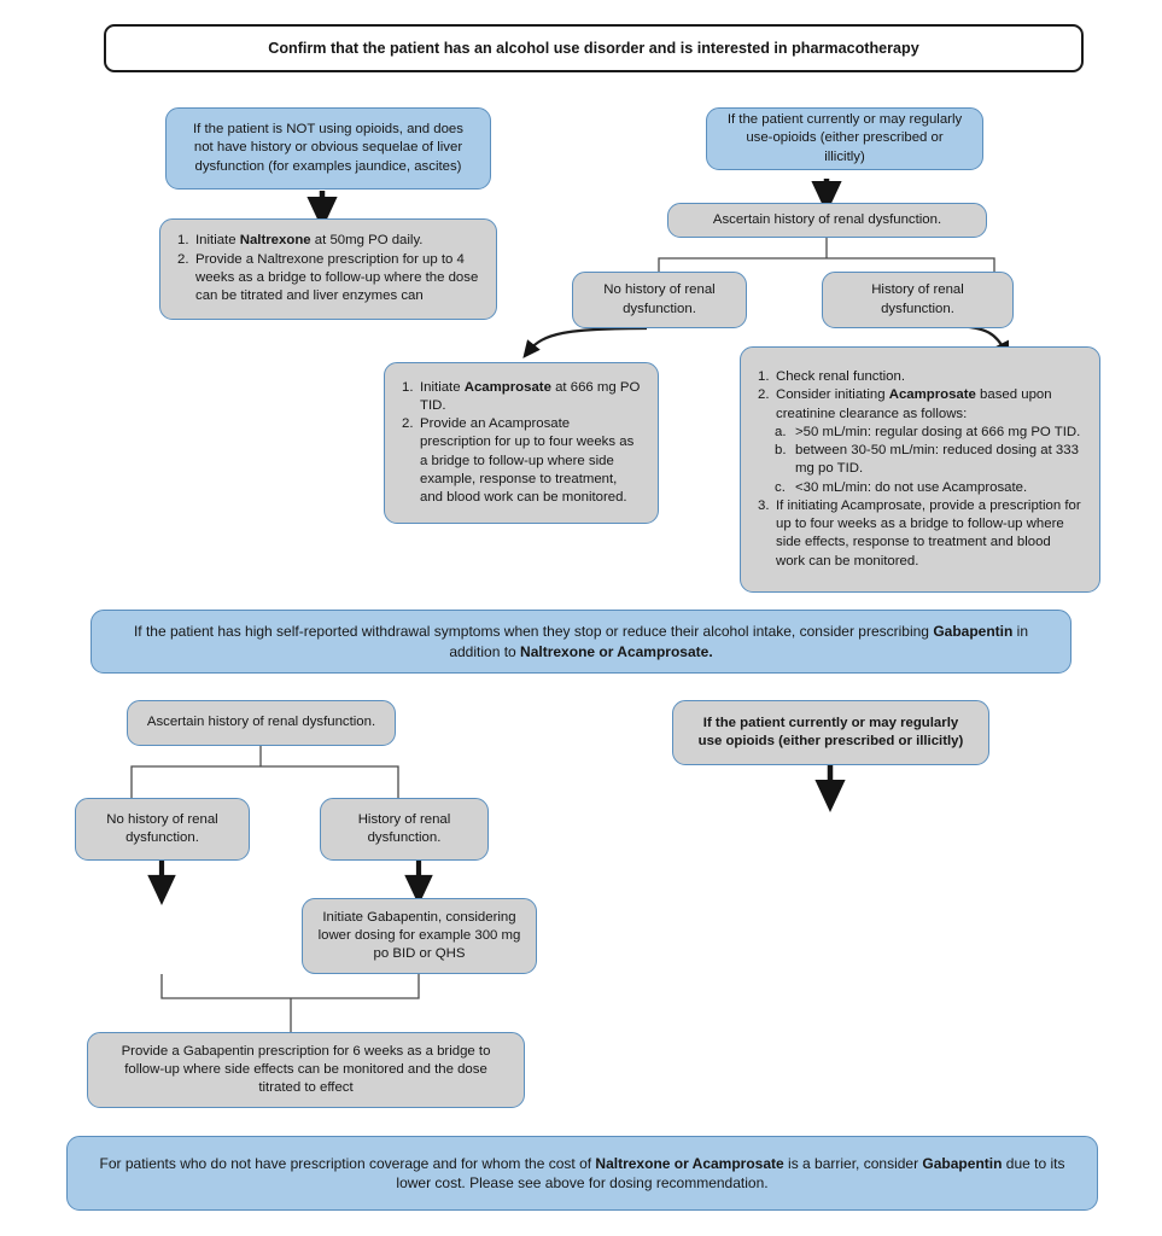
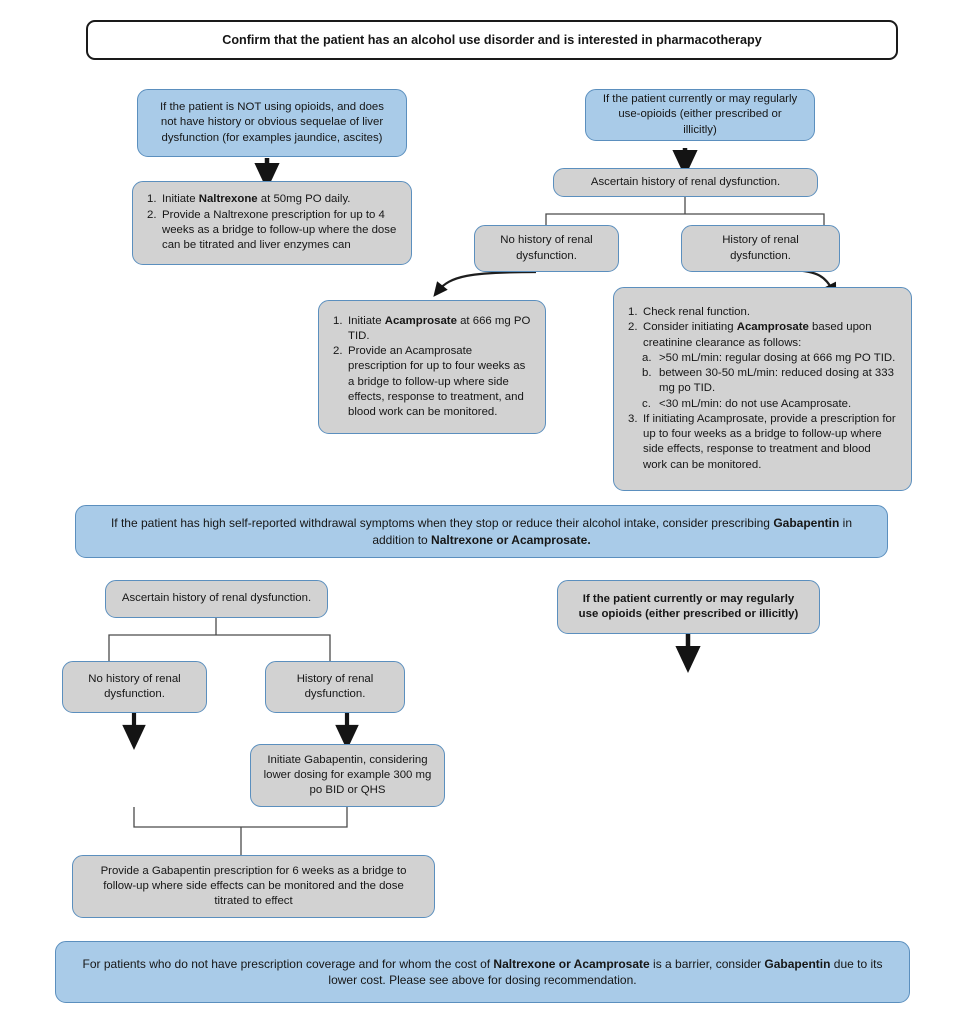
  Confirm that the patient has an alcohol use disorder and is interested in pharmacotherapy
  If the patient is NOT using opioids, and does not have history or obvious sequelae of liver dysfunction (for examples jaundice, ascites)
  1.
  Initiate Naltrexone at 50mg PO daily.
  2.
  Provide a Naltrexone prescription for up to 4 weeks as a bridge to follow-up where the dose can be titrated and liver enzymes can
  If the patient currently or may regularly use-opioids (either prescribed or illicitly)
  Ascertain history of renal dysfunction.
  No history of renal dysfunction.
  History of renal dysfunction.
  1.
  Initiate Acamprosate at 666 mg PO TID.
  2.
- Provide an Acamprosate prescription for up to four weeks as a bridge to follow-up where side example, response to treatment, and blood work can be monitored.
+ Provide an Acamprosate prescription for up to four weeks as a bridge to follow-up where side effects, response to treatment, and blood work can be monitored.
  1.
  Check renal function.
  2.
  Consider initiating Acamprosate based upon creatinine clearance as follows:
  a.
  >50 mL/min: regular dosing at 666 mg PO TID.
  b.
  between 30-50 mL/min: reduced dosing at 333 mg po TID.
  c.
  <30 mL/min: do not use Acamprosate.
  3.
  If initiating Acamprosate, provide a prescription for up to four weeks as a bridge to follow-up where side effects, response to treatment and blood work can be monitored.
  If the patient has high self-reported withdrawal symptoms when they stop or reduce their alcohol intake, consider prescribing Gabapentin in addition to Naltrexone or Acamprosate.
  Ascertain history of renal dysfunction.
  No history of renal dysfunction.
  History of renal dysfunction.
  Initiate Gabapentin, considering lower dosing for example 300 mg po BID or QHS
  Provide a Gabapentin prescription for 6 weeks as a bridge to follow-up where side effects can be monitored and the dose titrated to effect
  If the patient currently or may regularly use opioids (either prescribed or illicitly)
  For patients who do not have prescription coverage and for whom the cost of Naltrexone or Acamprosate is a barrier, consider Gabapentin due to its lower cost. Please see above for dosing recommendation.
